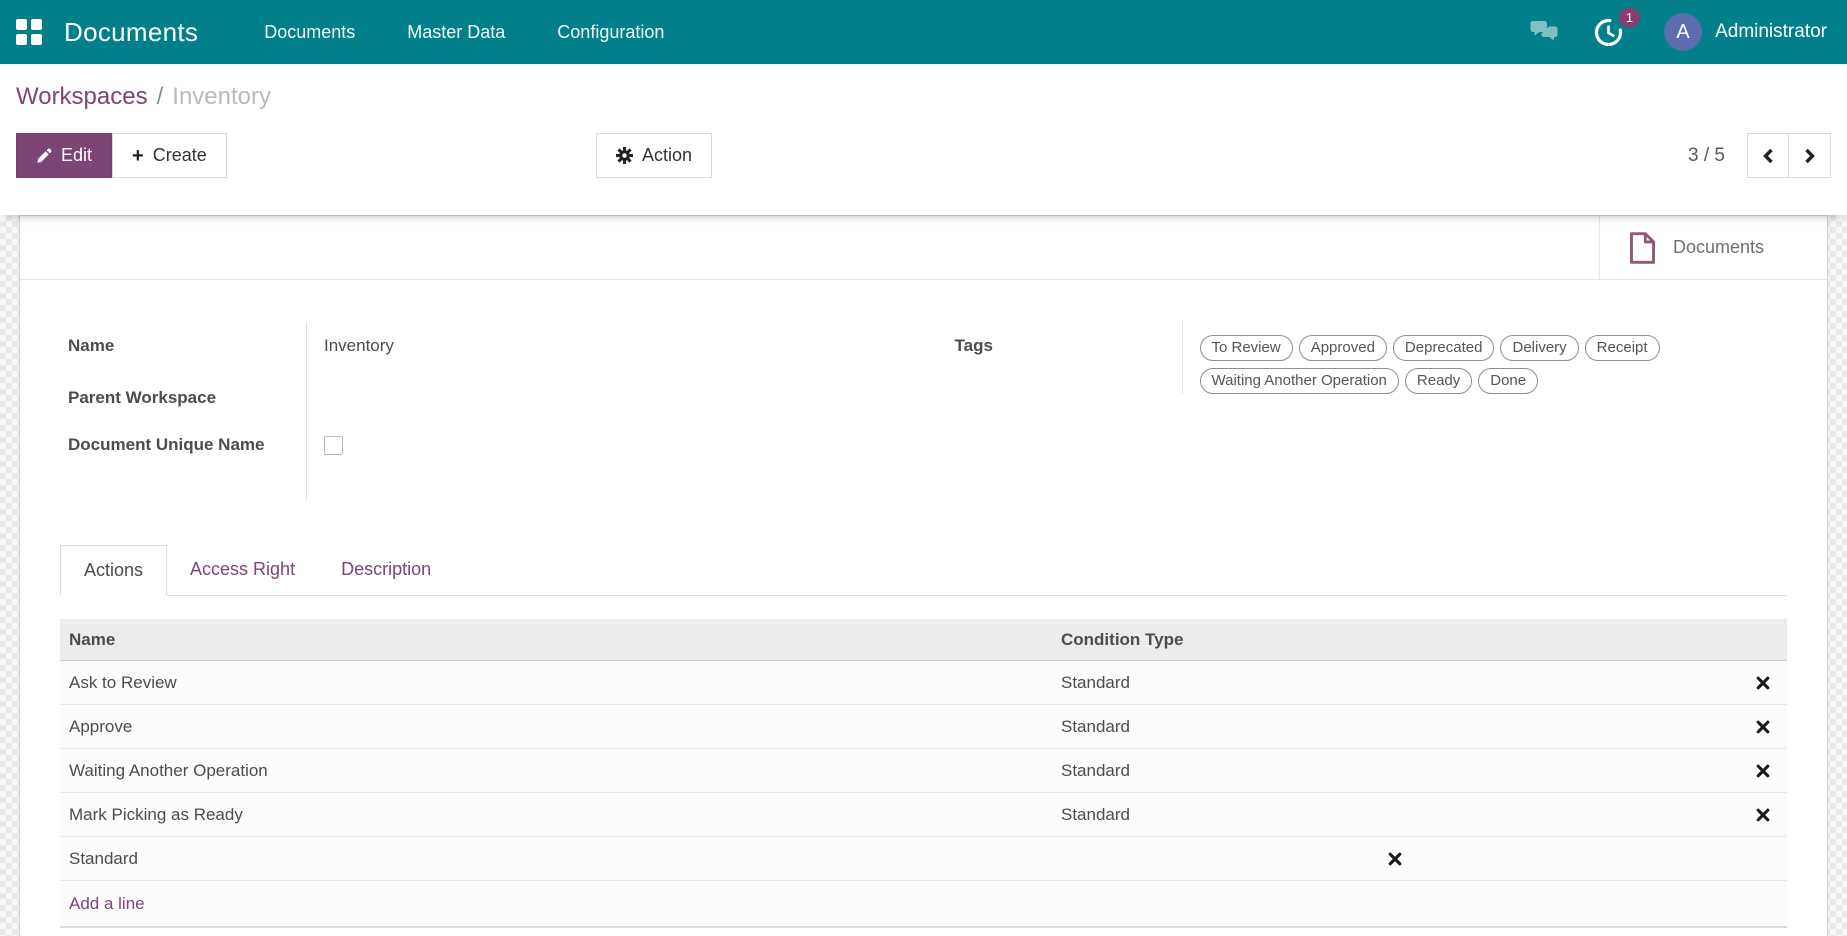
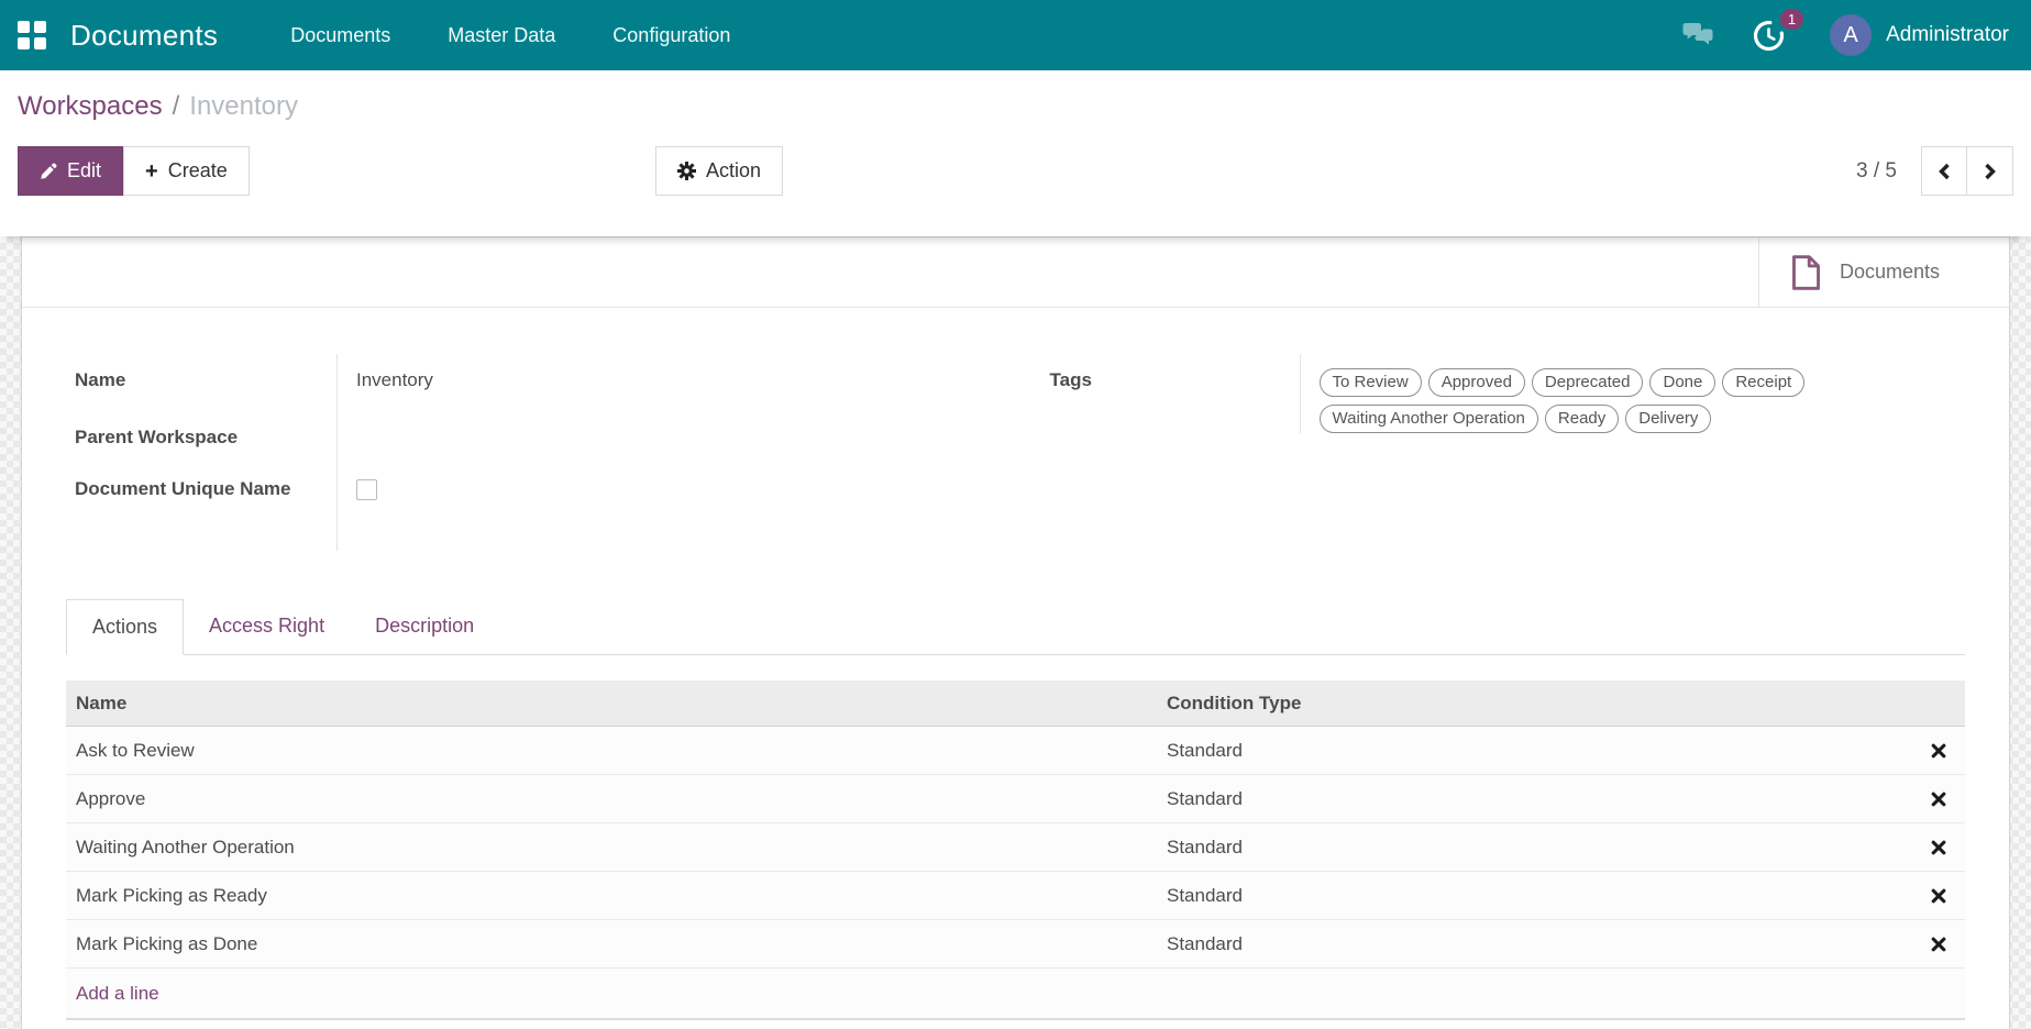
  Documents
  Documents
  Master Data
  Configuration
  1
  A
  Administrator
  Workspaces / Inventory
  Edit
  +
  Create
  Action
  3 / 5
  Documents
  Name
  Inventory
  Parent Workspace
  Document Unique Name
  Tags
  To Review
  Approved
  Deprecated
- Delivery
+ Done
  Receipt
  Waiting Another Operation
  Ready
- Done
+ Delivery
  Actions
  Access Right
  Description
  Name
  Condition Type
  Ask to Review
  Standard
  Approve
  Standard
  Waiting Another Operation
  Standard
  Mark Picking as Ready
  Standard
+ Mark Picking as Done
  Standard
  Add a line
